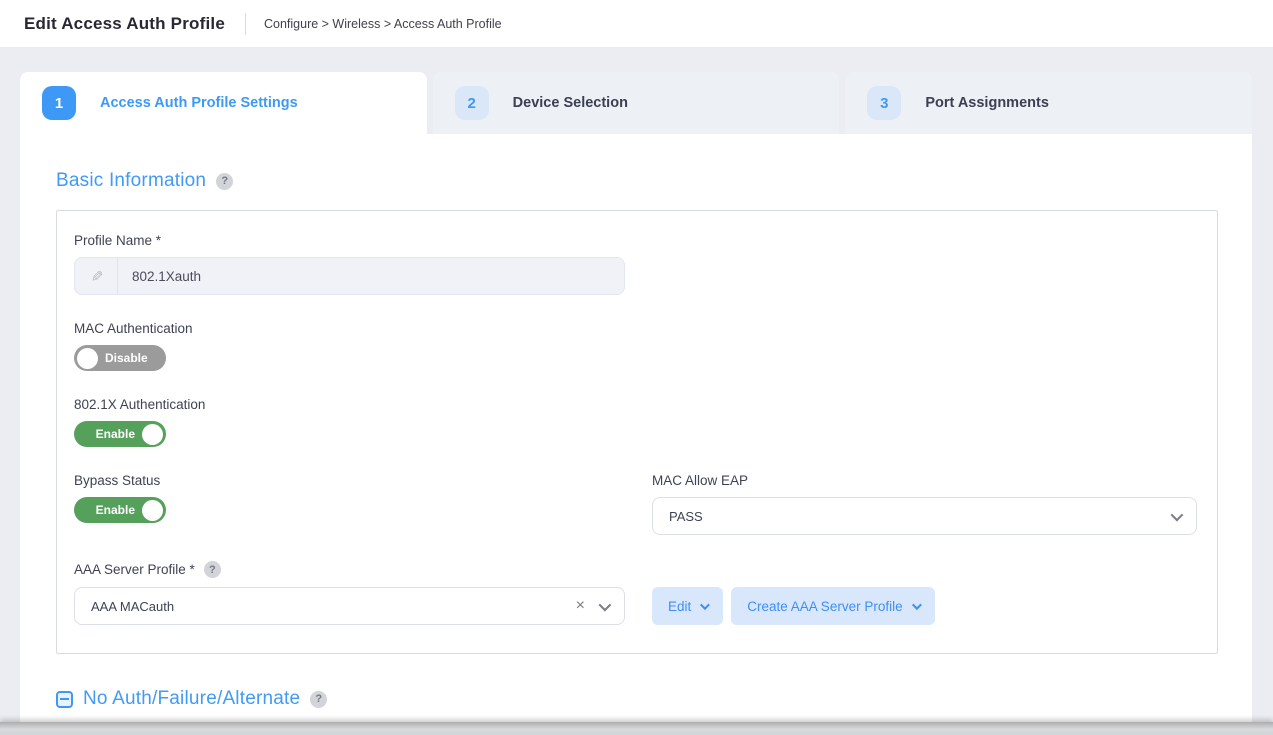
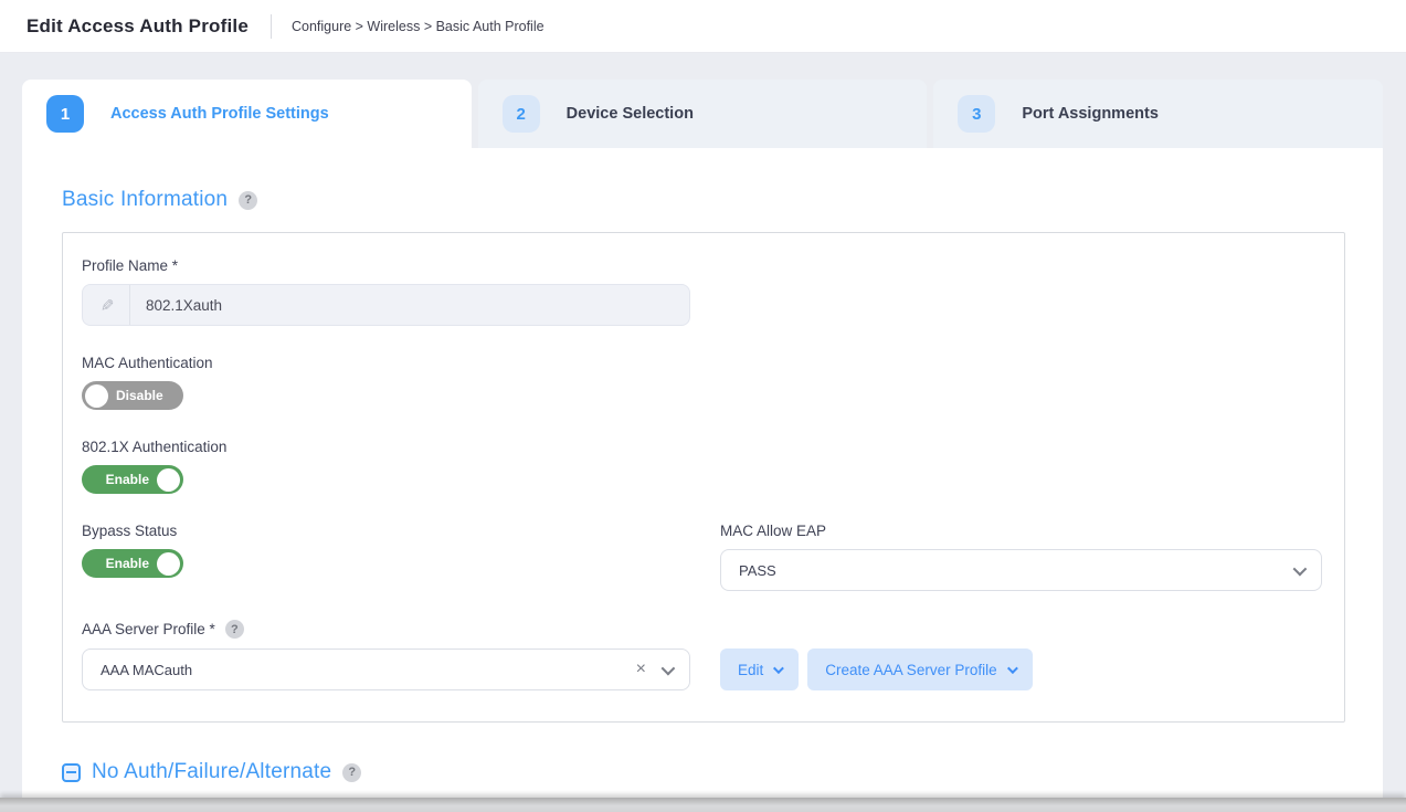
  Edit Access Auth Profile
- Configure > Wireless > Access Auth Profile
+ Configure > Wireless > Basic Auth Profile
  1
  Access Auth Profile Settings
  2
  Device Selection
  3
  Port Assignments
  Basic Information
  ?
  Profile Name *
  802.1Xauth
  MAC Authentication
  Disable
  802.1X Authentication
  Enable
  Bypass Status
  Enable
  MAC Allow EAP
  PASS
  AAA Server Profile *
  ?
  AAA MACauth
  ×
  Edit
  Create AAA Server Profile
  No Auth/Failure/Alternate
  ?
